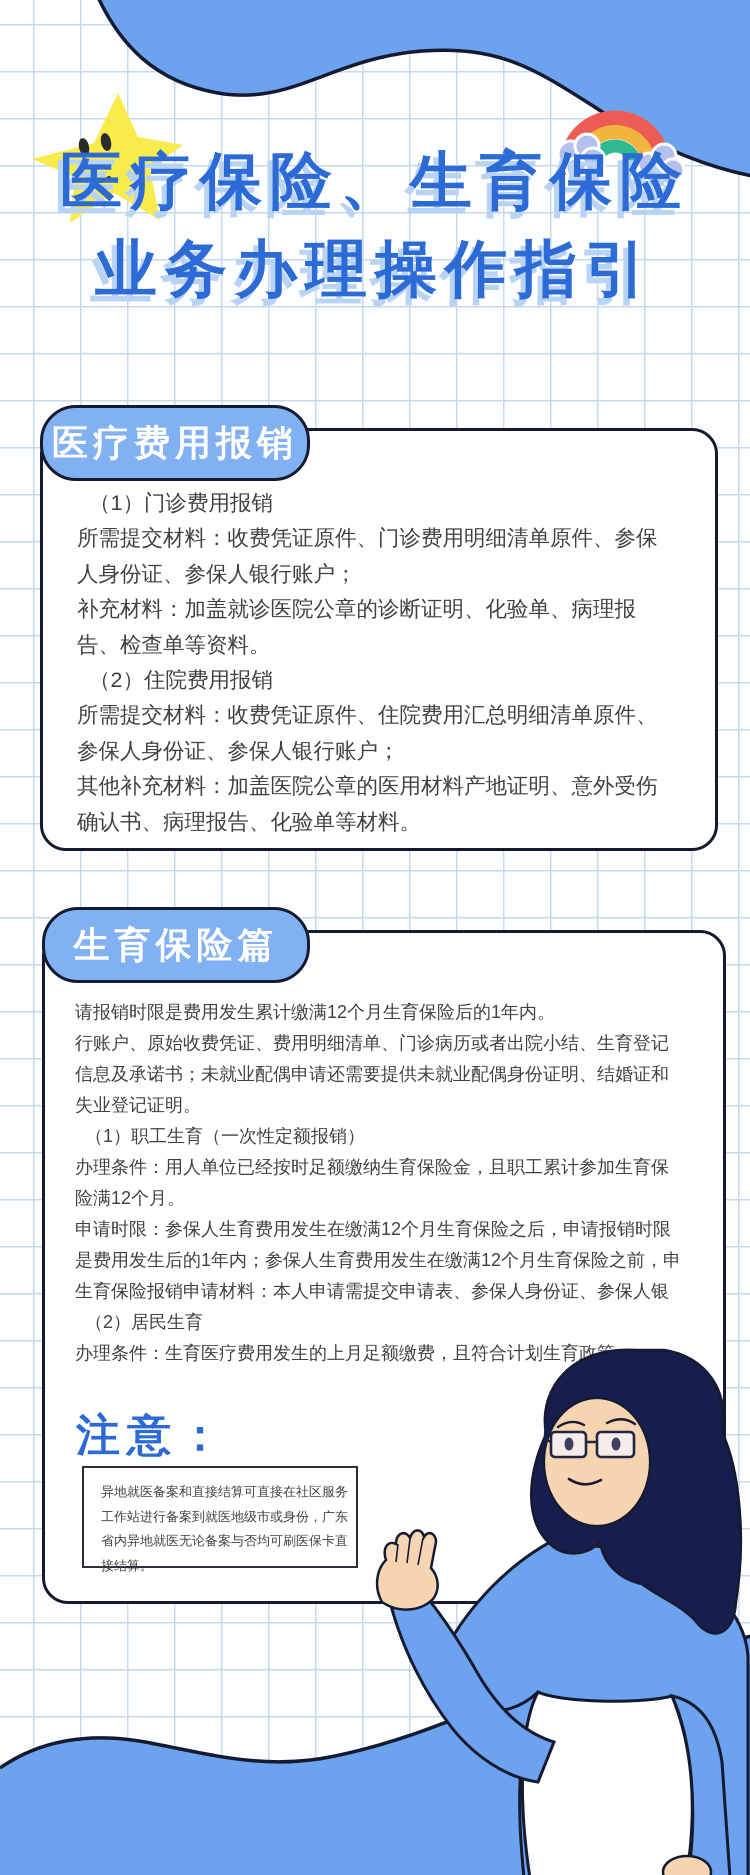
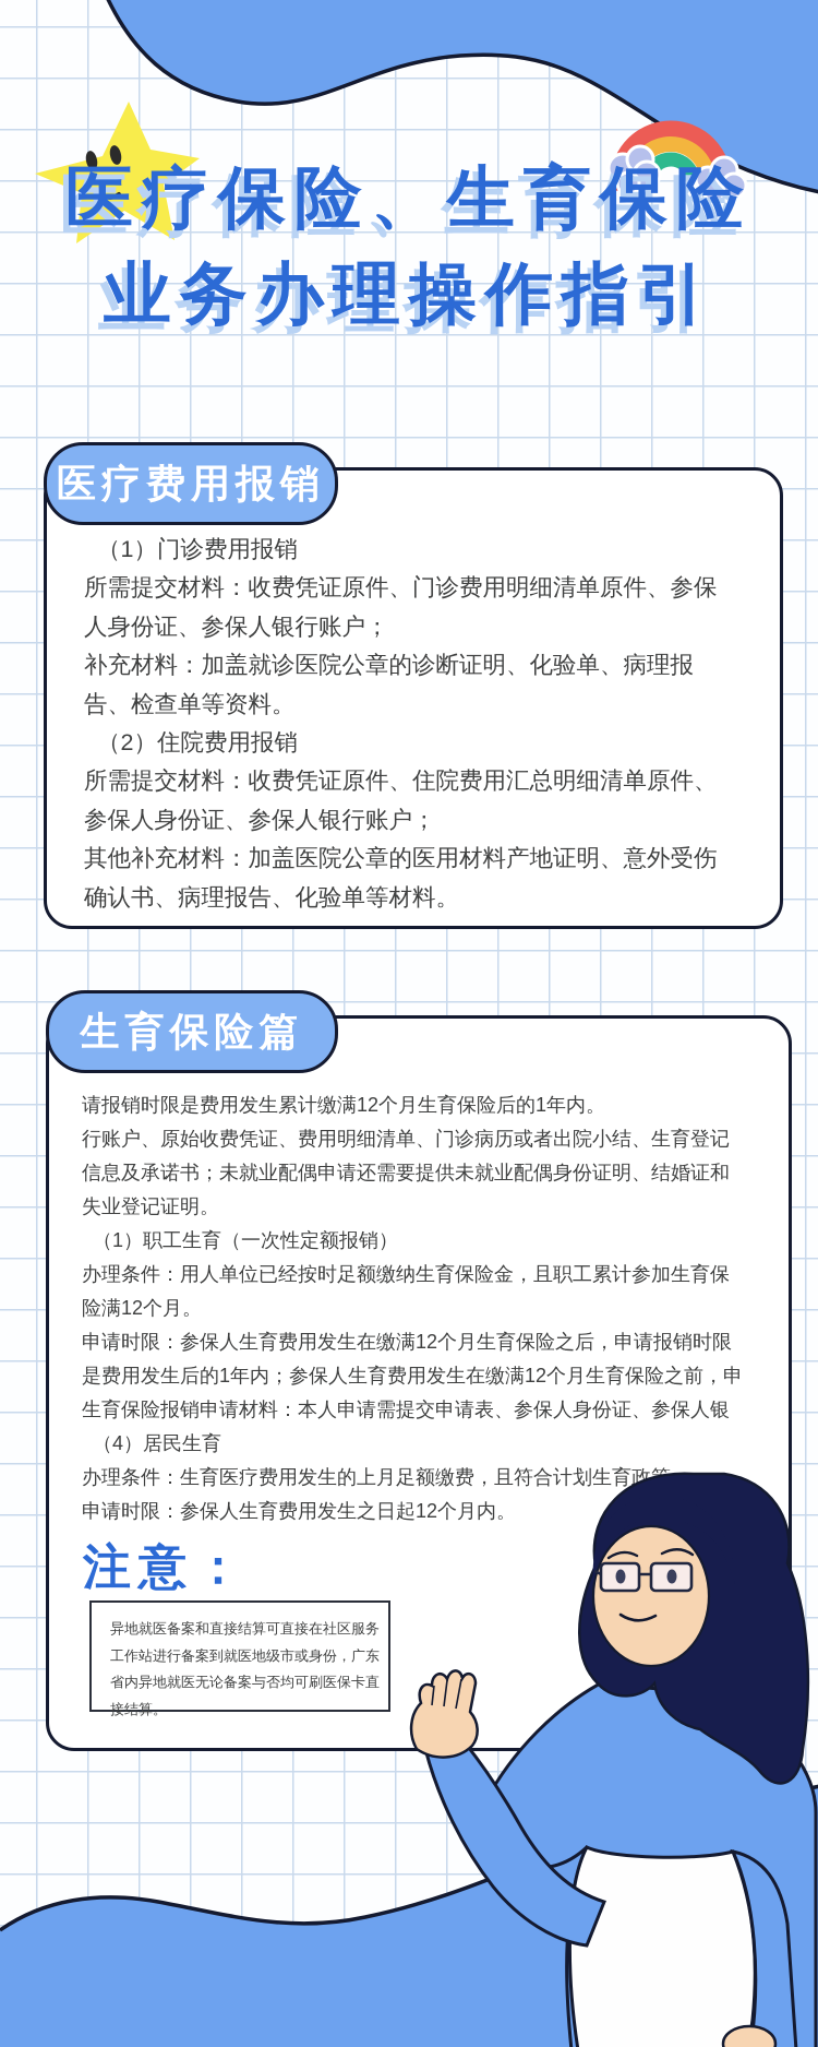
  医疗保险、生育保险
  业务办理操作指引
  医疗费用报销
  （1）门诊费用报销
  所需提交材料：收费凭证原件、门诊费用明细清单原件、参保
  人身份证、参保人银行账户；
  补充材料：加盖就诊医院公章的诊断证明、化验单、病理报
  告、检查单等资料。
  （2）住院费用报销
  所需提交材料：收费凭证原件、住院费用汇总明细清单原件、
  参保人身份证、参保人银行账户；
  其他补充材料：加盖医院公章的医用材料产地证明、意外受伤
  确认书、病理报告、化验单等材料。
  生育保险篇
  请报销时限是费用发生累计缴满12个月生育保险后的1年内。
  行账户、原始收费凭证、费用明细清单、门诊病历或者出院小结、生育登记
  信息及承诺书；未就业配偶申请还需要提供未就业配偶身份证明、结婚证和
  失业登记证明。
  （1）职工生育（一次性定额报销）
  办理条件：用人单位已经按时足额缴纳生育保险金，且职工累计参加生育保
  险满12个月。
  申请时限：参保人生育费用发生在缴满12个月生育保险之后，申请报销时限
  是费用发生后的1年内；参保人生育费用发生在缴满12个月生育保险之前，申
  生育保险报销申请材料：本人申请需提交申请表、参保人身份证、参保人银
- （2）居民生育
+ （4）居民生育
  办理条件：生育医疗费用发生的上月足额缴费，且符合计划生育政
+ 申请时限：参保人生育费用发生之日起12个月内。
  注意：
  异地就医备案和直接结算可直接在社区服务
  工作站进行备案到就医地级市或身份，广东
  省内异地就医无论备案与否均可刷医保卡直
  接结算。
